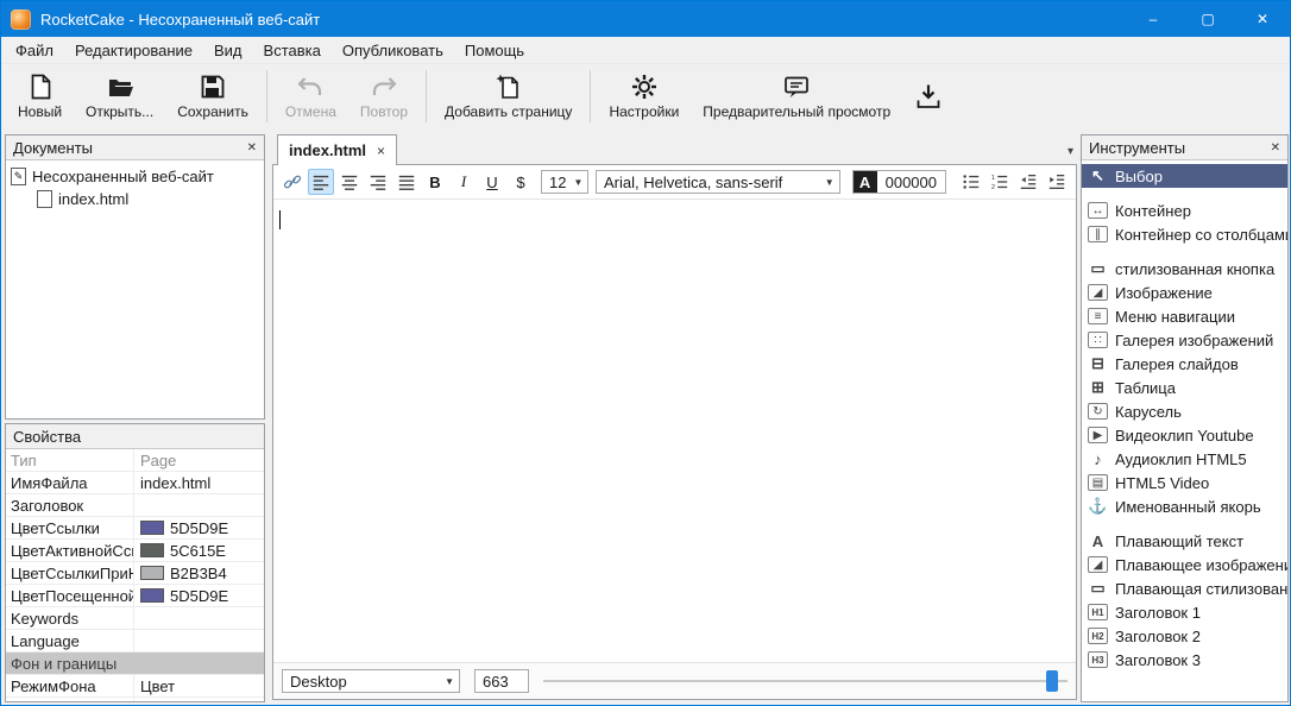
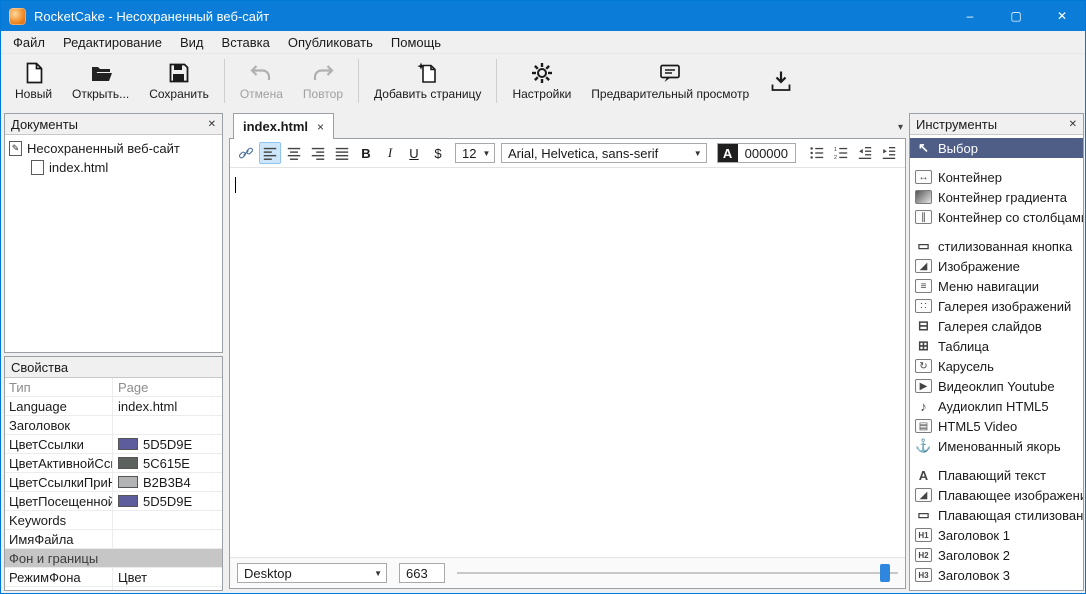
  RocketCake - Несохраненный веб-сайт
  –
  ▢
  ✕
  Файл
  Редактирование
  Вид
  Вставка
  Опубликовать
  Помощь
  Новый
  Открыть...
  Сохранить
  Отмена
  Повтор
  Добавить страницу
  Настройки
  Предварительный просмотр
  Документы
  ✕
  ✎
  Несохраненный веб-сайт
  index.html
  Свойства
  Тип
  Page
- ИмяФайла
+ Language
  index.html
  Заголовок
  ЦветСсылки
  5D5D9E
  ЦветАктивнойСс
  5C615E
  ЦветСсылкиПриН
  B2B3B4
  ЦветПосещенной
  5D5D9E
  Keywords
- Language
+ ИмяФайла
  Фон и границы
  РежимФона
  Цвет
  index.html
  ×
  ▾
  B
  I
  U
  $
  12
  ▼
  Arial, Helvetica, sans-serif
  ▼
  A
  000000
  Desktop
  ▼
  663
  Инструменты
  ✕
  ↖
  Выбор
  ↔
  Контейнер
+ Контейнер градиента
  ∥
  Контейнер со столбцам
  ▭
  стилизованная кнопка
  ◢
  Изображение
  ≡
  Меню навигации
  ∷
  Галерея изображений
  ⊟
  Галерея слайдов
  ⊞
  Таблица
  ↻
  Карусель
  ▶
  Видеоклип Youtube
  ♪
  Аудиоклип HTML5
  ▤
  HTML5 Video
  ⚓
  Именованный якорь
  A
  Плавающий текст
  ◢
  Плавающее изображен
  ▭
  Плавающая стилизован
  H1
  Заголовок 1
  H2
  Заголовок 2
  H3
  Заголовок 3
